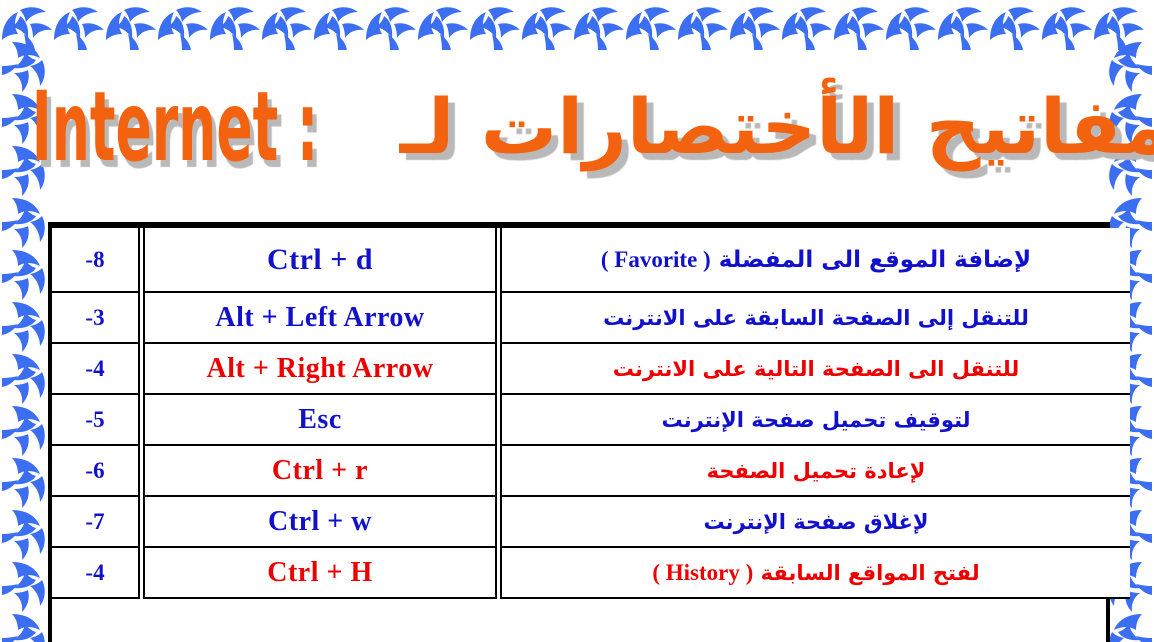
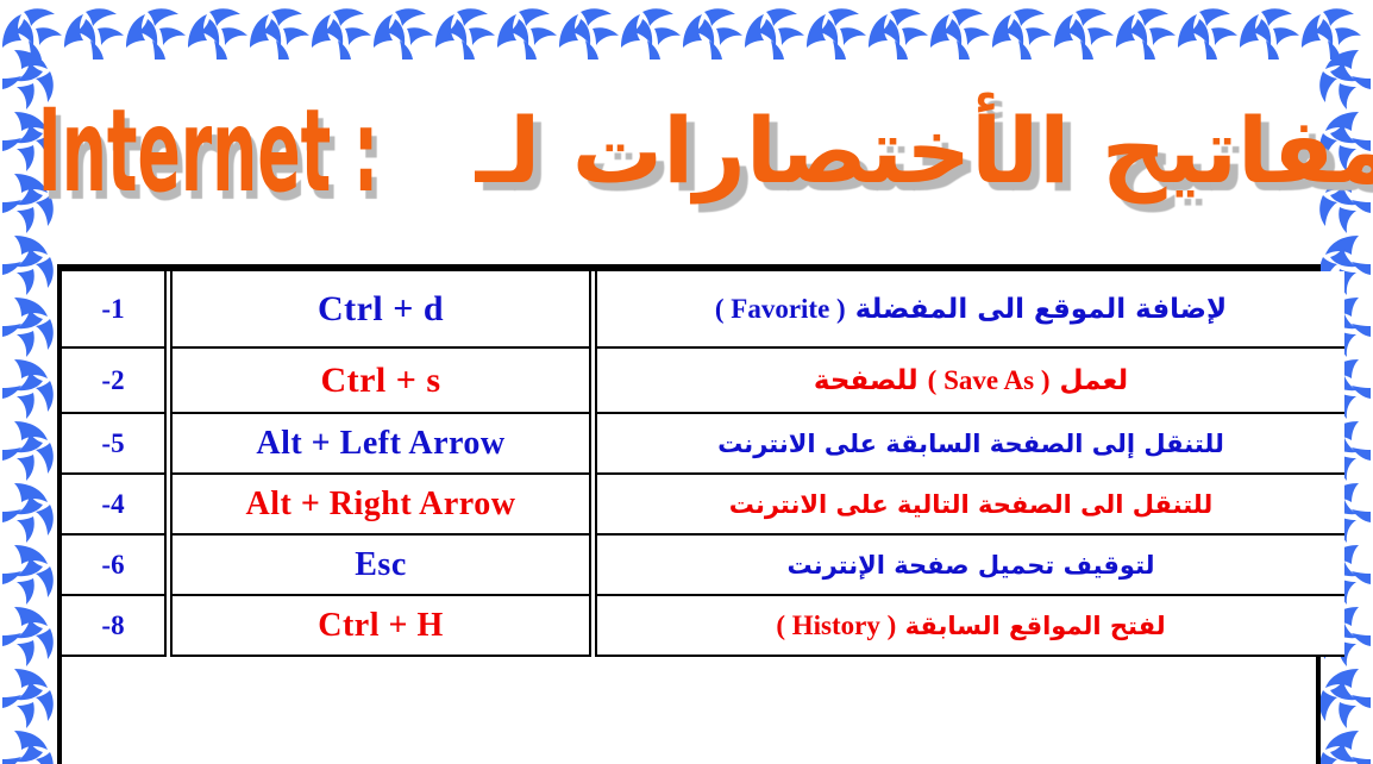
  مفاتيح الأختصارات لـ
  Internet :
- لإضافة الموقع الى المفضلة ( Favorite )	Ctrl + d	-8
+ لإضافة الموقع الى المفضلة ( Favorite )	Ctrl + d	-1
+ لعمل ( Save As ) للصفحة	Ctrl + s	-2
- للتنقل إلى الصفحة السابقة على الانترنت	Alt + Left Arrow	-3
+ للتنقل إلى الصفحة السابقة على الانترنت	Alt + Left Arrow	-5
  للتنقل الى الصفحة التالية على الانترنت	Alt + Right Arrow	-4
- لتوقيف تحميل صفحة الإنترنت	Esc	-5
+ لتوقيف تحميل صفحة الإنترنت	Esc	-6
- لإعادة تحميل الصفحة	Ctrl + r	-6
- لإغلاق صفحة الإنترنت	Ctrl + w	-7
- لفتح المواقع السابقة ( History )	Ctrl + H	-4
+ لفتح المواقع السابقة ( History )	Ctrl + H	-8
